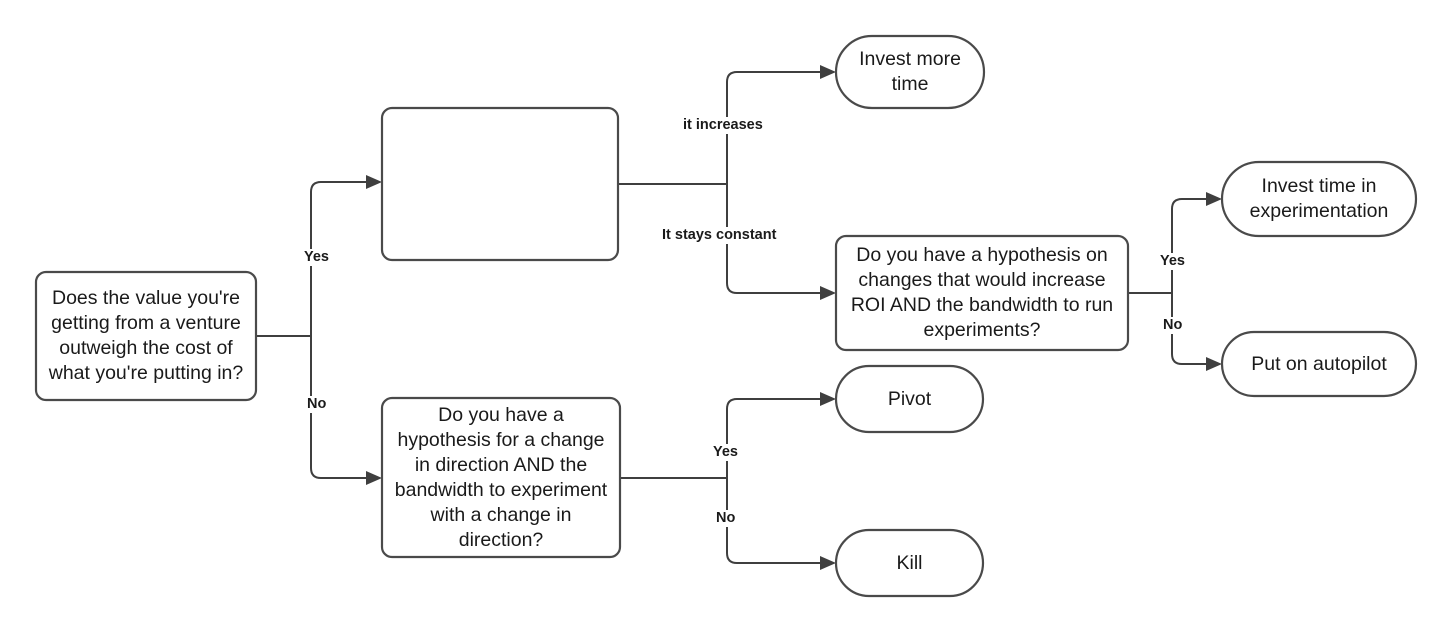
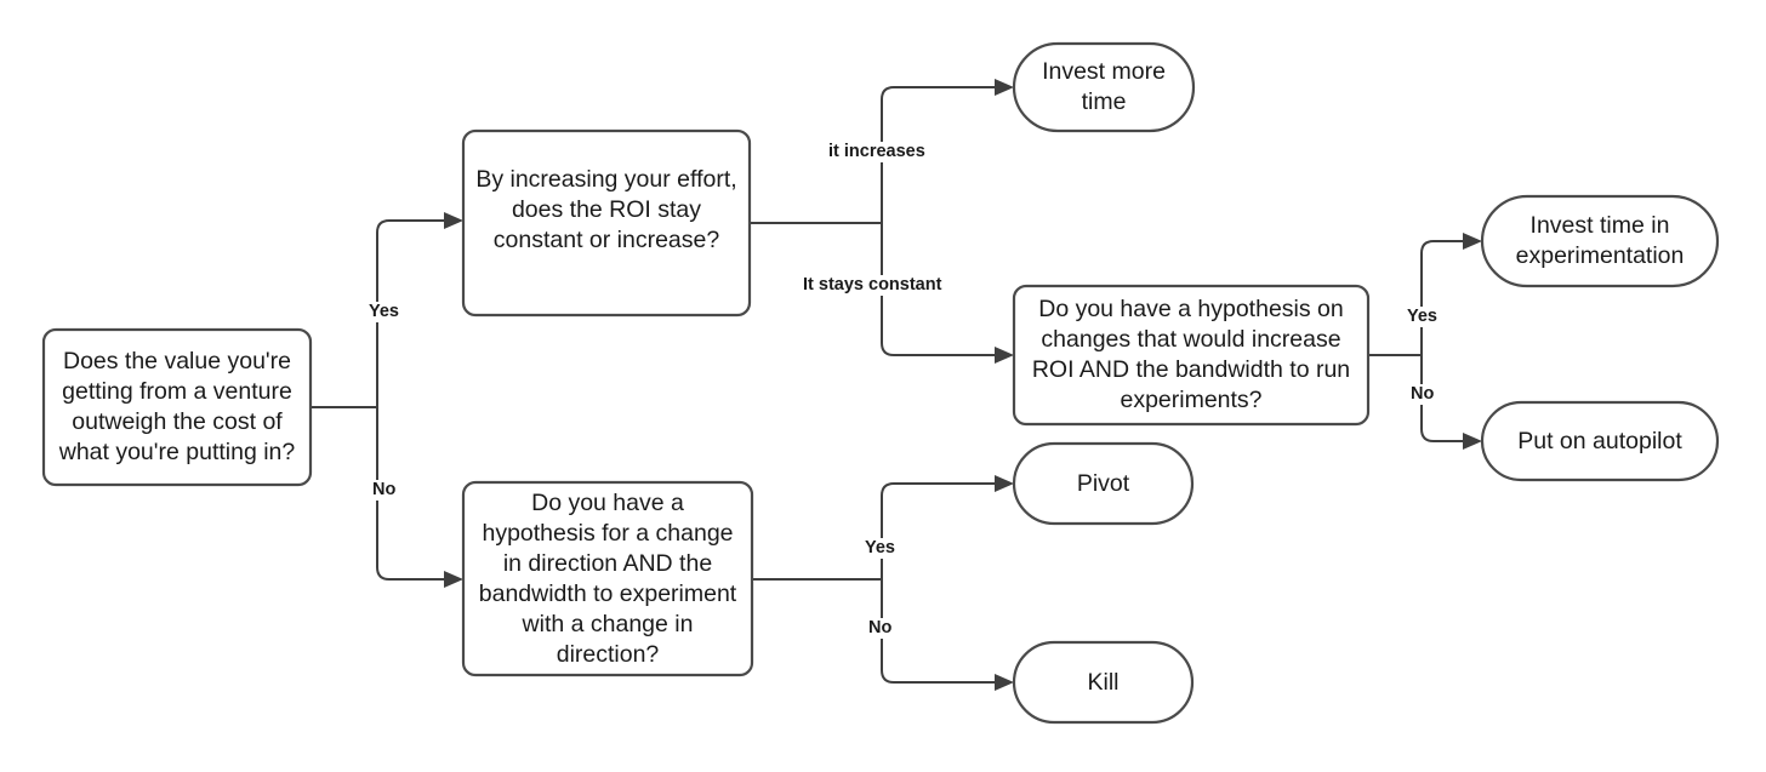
  Does the value you're
  getting from a venture
  outweigh the cost of
  what you're putting in?
+ By increasing your effort,
+ does the ROI stay
+ constant or increase?
  Do you have a hypothesis on
  changes that would increase
  ROI AND the bandwidth to run
  experiments?
  Do you have a
  hypothesis for a change
  in direction AND the
  bandwidth to experiment
  with a change in
  direction?
  Invest more
  time
  Invest time in
  experimentation
  Put on autopilot
  Pivot
  Kill
  Yes
  No
  it increases
  It stays constant
  Yes
  No
  Yes
  No
